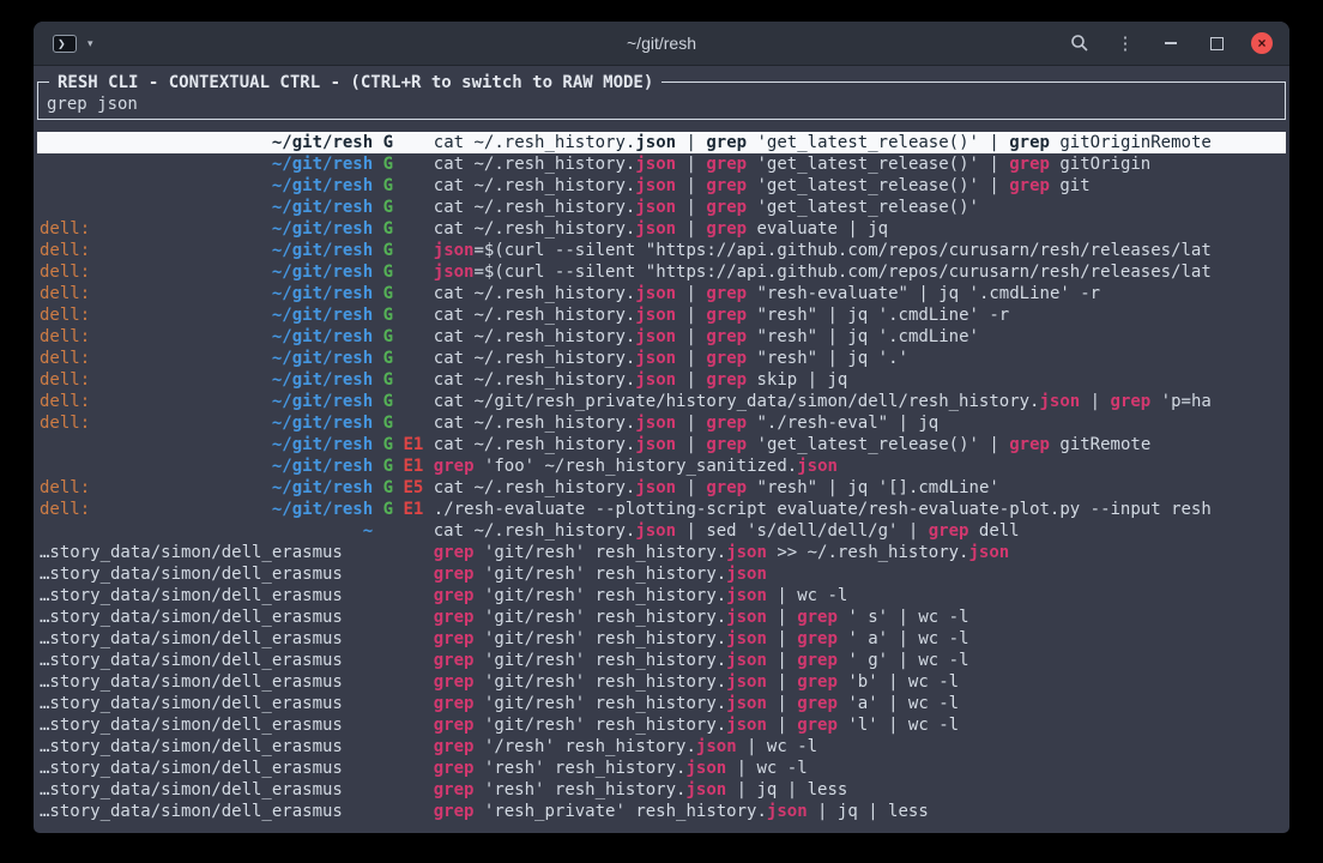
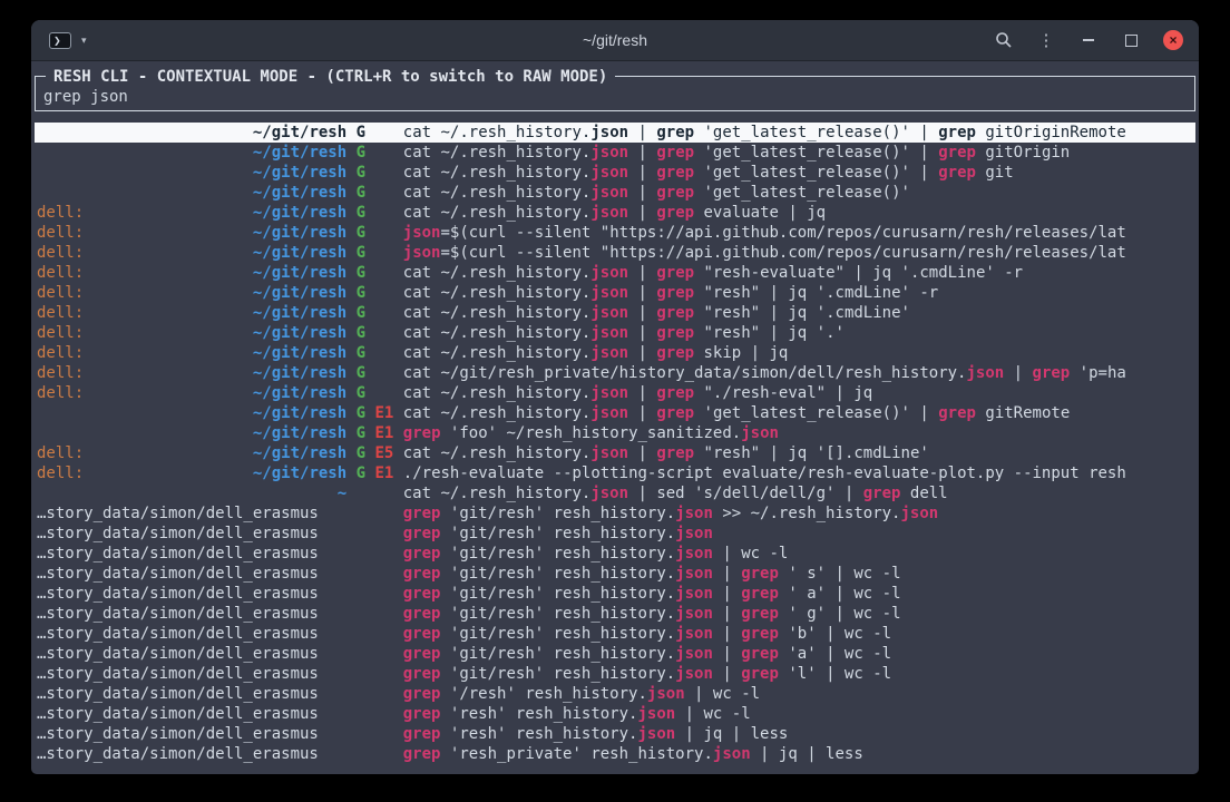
  ❯
  ▾
  ~/git/resh
  ⋮
  ×
- RESH CLI - CONTEXTUAL CTRL - (CTRL+R to switch to RAW MODE)
+ RESH CLI - CONTEXTUAL MODE - (CTRL+R to switch to RAW MODE)
  grep json
  ~/git/resh G cat ~/.resh_history.json | grep 'get_latest_release()' | grep gitOriginRemote
  ~/git/resh G cat ~/.resh_history.json | grep 'get_latest_release()' | grep gitOrigin
  ~/git/resh G cat ~/.resh_history.json | grep 'get_latest_release()' | grep git
  ~/git/resh G cat ~/.resh_history.json | grep 'get_latest_release()'
  dell: ~/git/resh G cat ~/.resh_history.json | grep evaluate | jq
  dell: ~/git/resh G json=$(curl --silent "https://api.github.com/repos/curusarn/resh/releases/lat
  dell: ~/git/resh G json=$(curl --silent "https://api.github.com/repos/curusarn/resh/releases/lat
  dell: ~/git/resh G cat ~/.resh_history.json | grep "resh-evaluate" | jq '.cmdLine' -r
  dell: ~/git/resh G cat ~/.resh_history.json | grep "resh" | jq '.cmdLine' -r
  dell: ~/git/resh G cat ~/.resh_history.json | grep "resh" | jq '.cmdLine'
  dell: ~/git/resh G cat ~/.resh_history.json | grep "resh" | jq '.'
  dell: ~/git/resh G cat ~/.resh_history.json | grep skip | jq
  dell: ~/git/resh G cat ~/git/resh_private/history_data/simon/dell/resh_history.json | grep 'p=ha
  dell: ~/git/resh G cat ~/.resh_history.json | grep "./resh-eval" | jq
  ~/git/resh G E1 cat ~/.resh_history.json | grep 'get_latest_release()' | grep gitRemote
  ~/git/resh G E1 grep 'foo' ~/resh_history_sanitized.json
  dell: ~/git/resh G E5 cat ~/.resh_history.json | grep "resh" | jq '[].cmdLine'
  dell: ~/git/resh G E1 ./resh-evaluate --plotting-script evaluate/resh-evaluate-plot.py --input resh
  ~ cat ~/.resh_history.json | sed 's/dell/dell/g' | grep dell
  …story_data/simon/dell_erasmus grep 'git/resh' resh_history.json >> ~/.resh_history.json
  …story_data/simon/dell_erasmus grep 'git/resh' resh_history.json
  …story_data/simon/dell_erasmus grep 'git/resh' resh_history.json | wc -l
  …story_data/simon/dell_erasmus grep 'git/resh' resh_history.json | grep ' s' | wc -l
  …story_data/simon/dell_erasmus grep 'git/resh' resh_history.json | grep ' a' | wc -l
  …story_data/simon/dell_erasmus grep 'git/resh' resh_history.json | grep ' g' | wc -l
  …story_data/simon/dell_erasmus grep 'git/resh' resh_history.json | grep 'b' | wc -l
  …story_data/simon/dell_erasmus grep 'git/resh' resh_history.json | grep 'a' | wc -l
  …story_data/simon/dell_erasmus grep 'git/resh' resh_history.json | grep 'l' | wc -l
  …story_data/simon/dell_erasmus grep '/resh' resh_history.json | wc -l
  …story_data/simon/dell_erasmus grep 'resh' resh_history.json | wc -l
  …story_data/simon/dell_erasmus grep 'resh' resh_history.json | jq | less
  …story_data/simon/dell_erasmus grep 'resh_private' resh_history.json | jq | less
